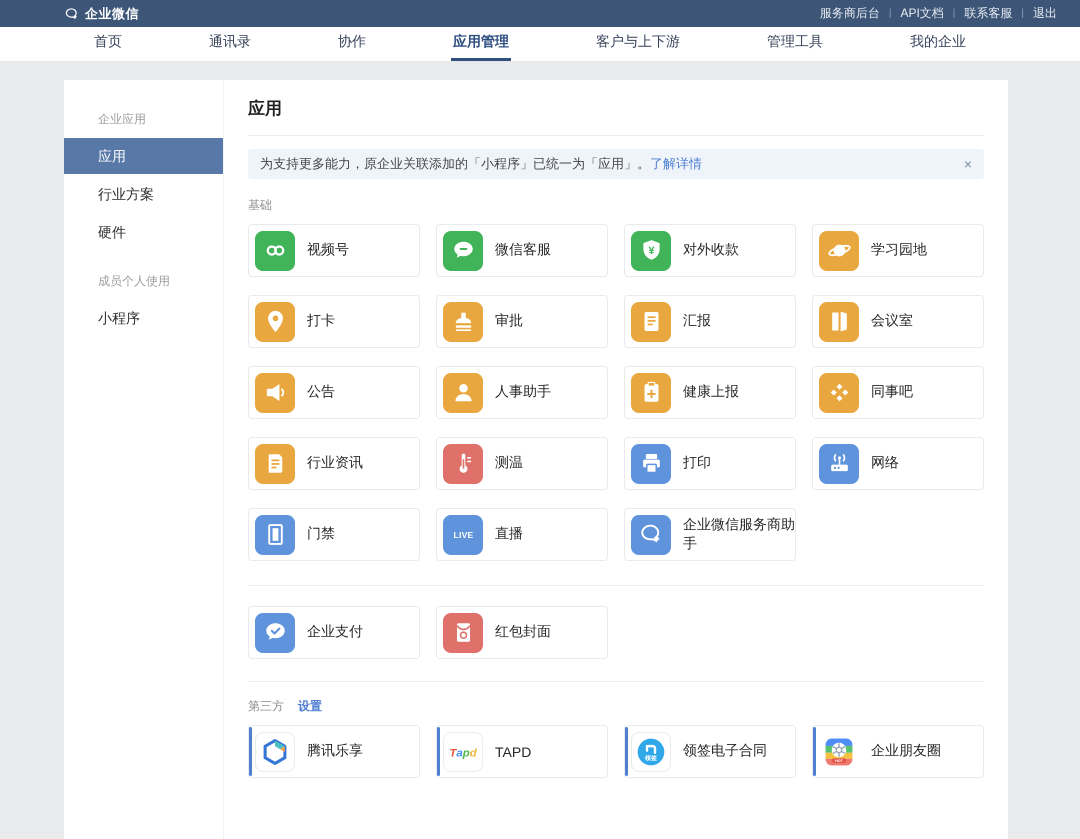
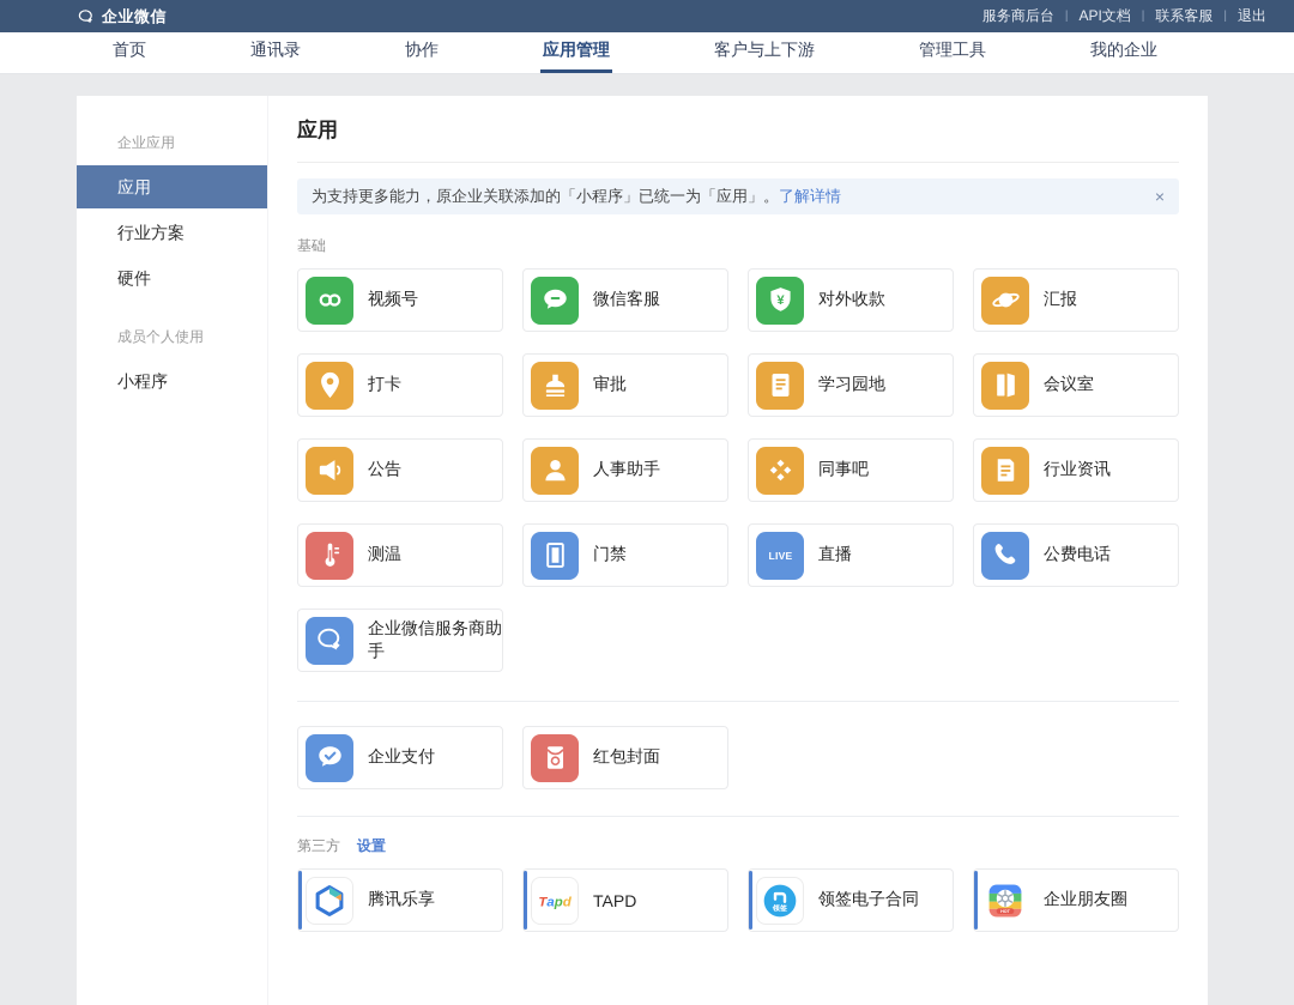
  企业微信
  服务商后台
  |
  API文档
  |
  联系客服
  |
  退出
  首页
  通讯录
  协作
  应用管理
  客户与上下游
  管理工具
  我的企业
  企业应用
  应用
  行业方案
  硬件
  成员个人使用
  小程序
  应用
  为支持更多能力，原企业关联添加的「小程序」已统一为「应用」。
  了解详情
  ×
  基础
  视频号
  微信客服
  ¥
  对外收款
- 学习园地
+ 汇报
  打卡
  审批
- 汇报
+ 学习园地
  会议室
  公告
  人事助手
- 健康上报
  同事吧
  行业资讯
  测温
- 打印
- 网络
  门禁
  LIVE
  直播
+ 公费电话
  企业微信服务商助手
  企业支付
  红包封面
  第三方
  设置
  腾讯乐享
  Tapd
  TAPD
  领签电子合同
  企业朋友圈
